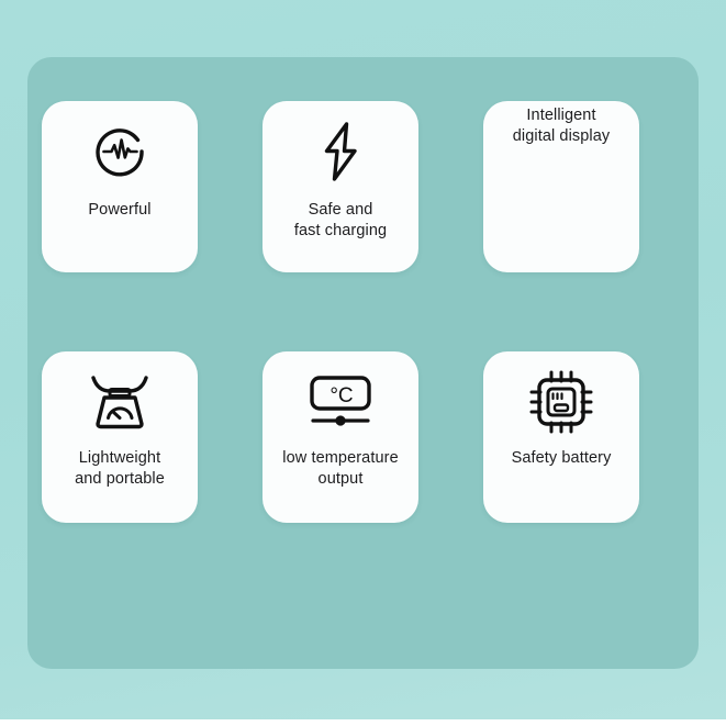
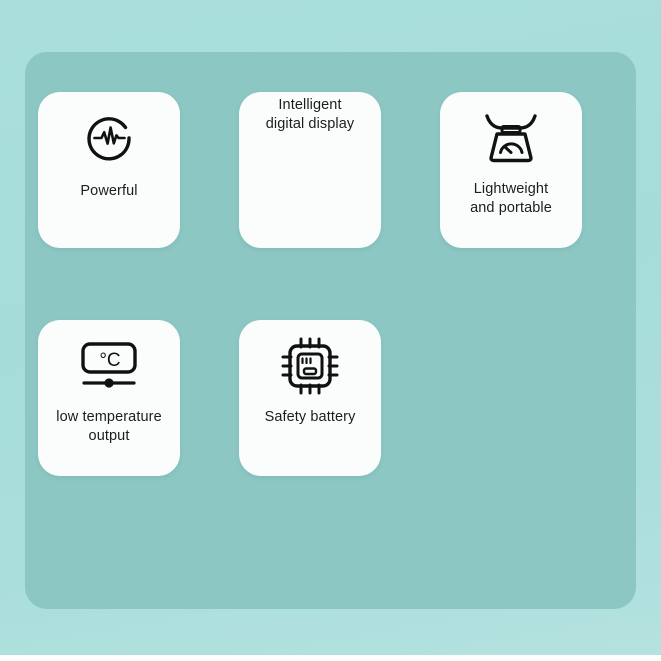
  Powerful
- Safe and
- fast charging
  Intelligent
  digital display
  Lightweight
  and portable
  °C
  low temperature
  output
  Safety battery
